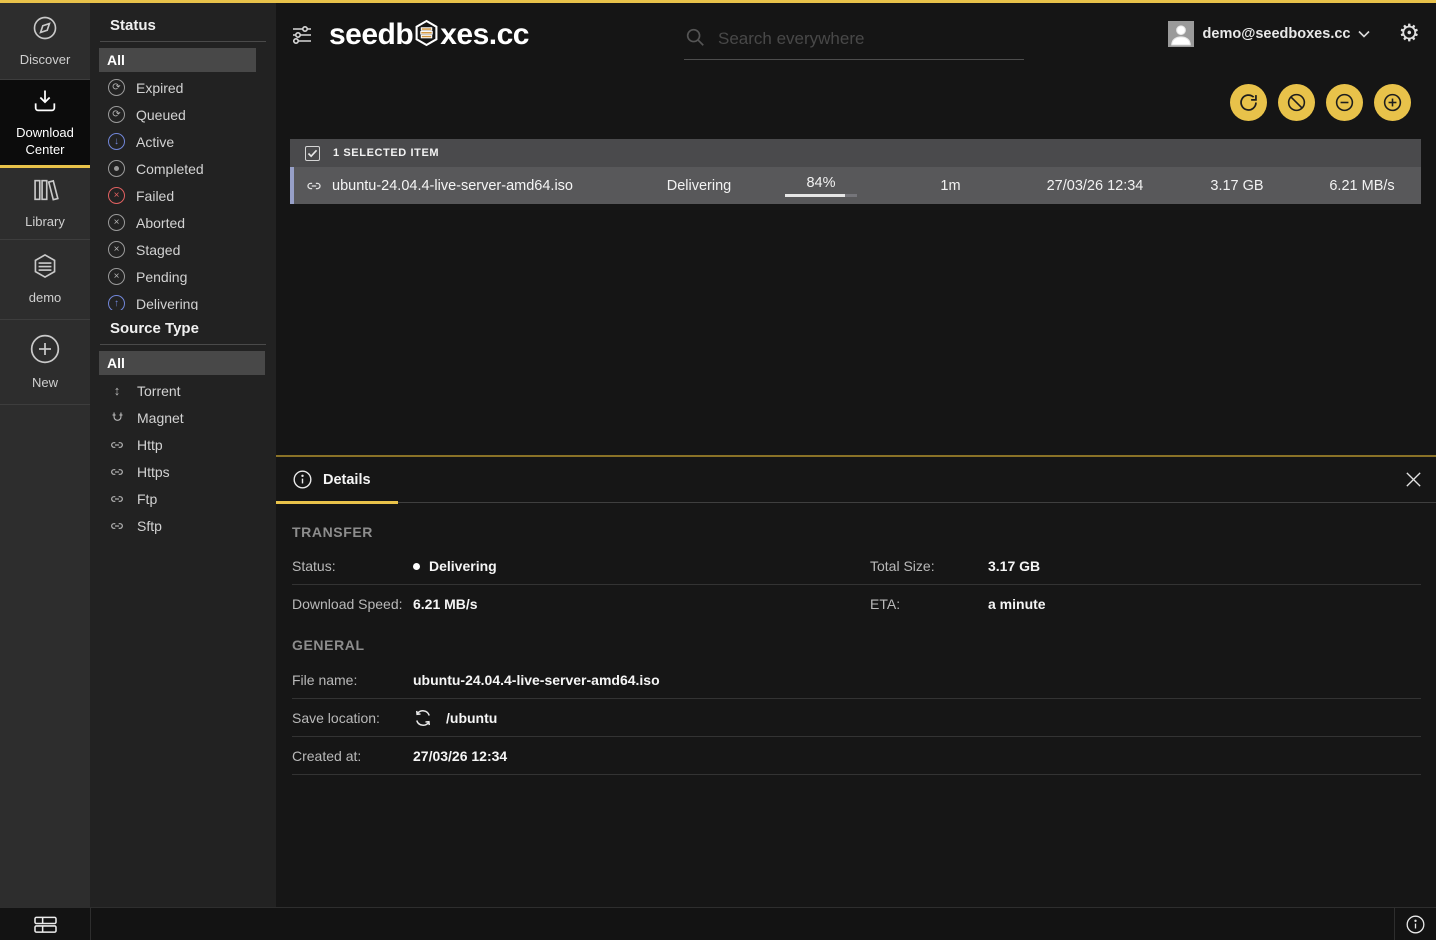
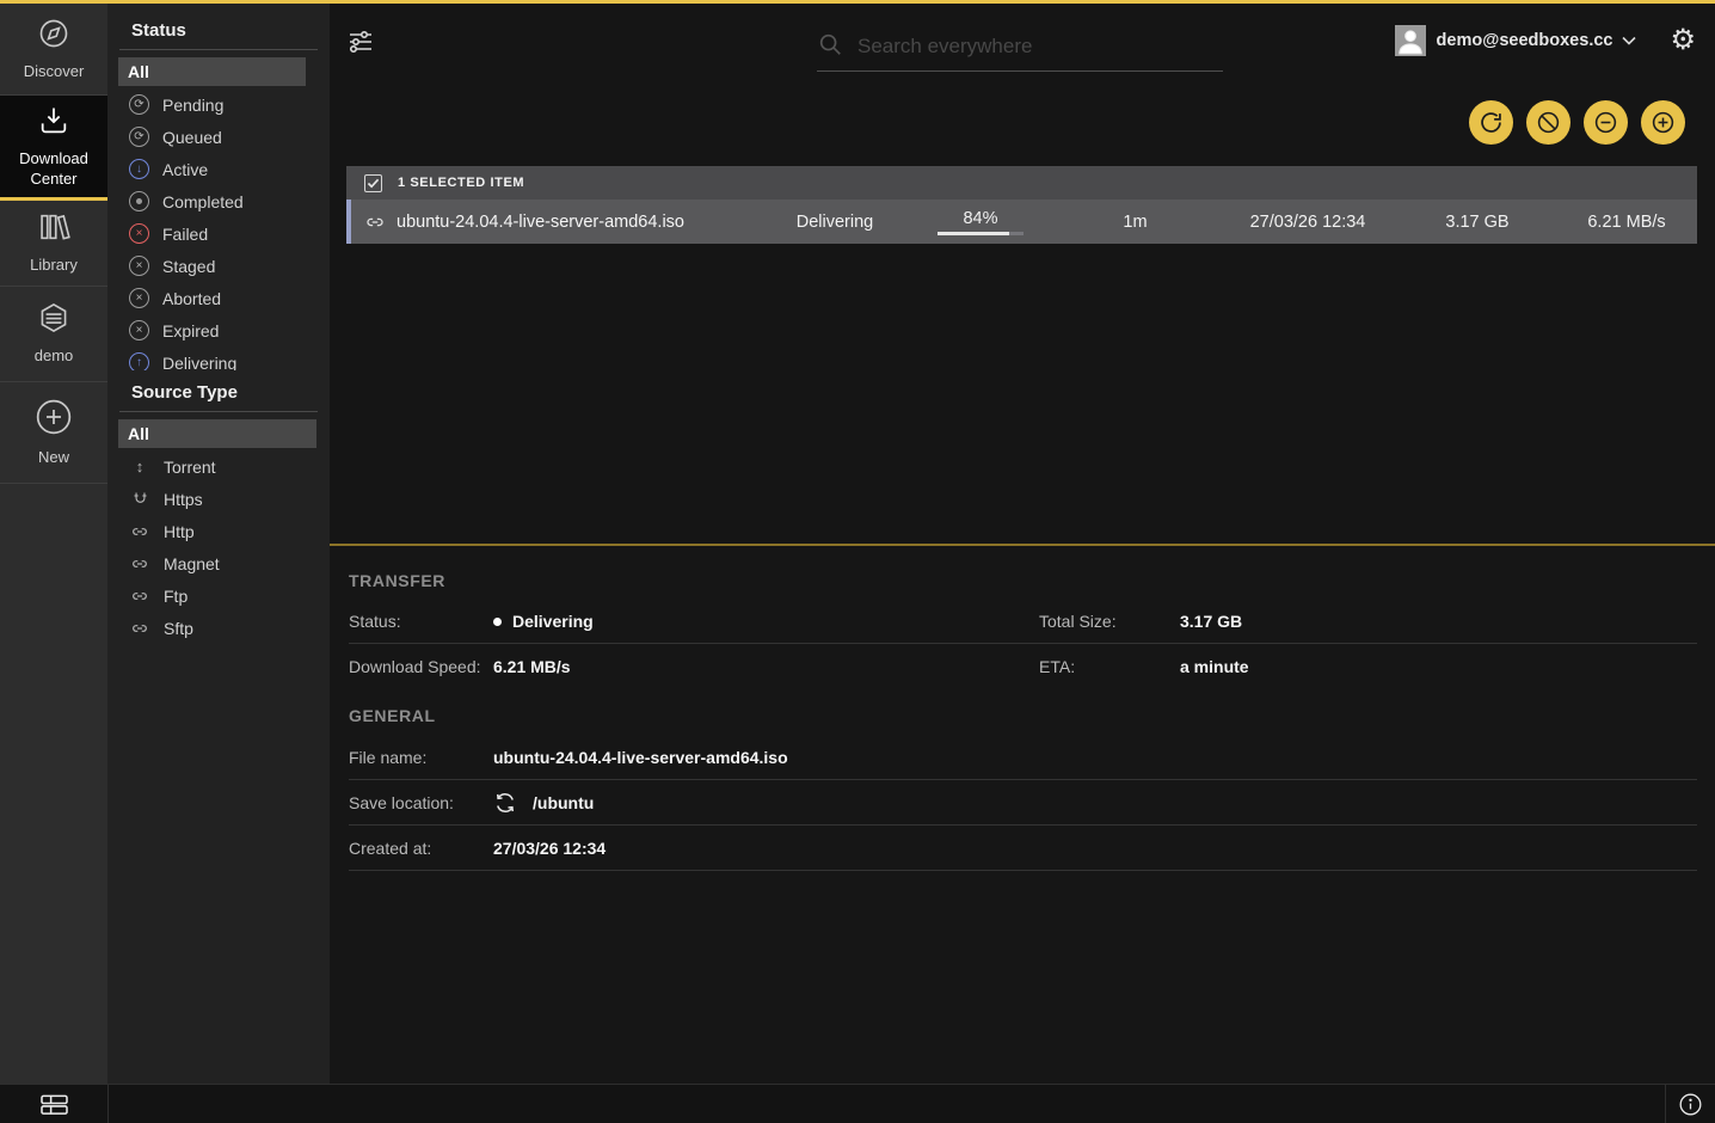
  Discover
  Download Center
  Library
  demo
  New
  Status
  All
  ⟳
- Expired
+ Pending
  ⟳
  Queued
  ↓
  Active
  Completed
  ×
  Failed
  ×
- Aborted
+ Staged
  ×
- Staged
+ Aborted
  ×
- Pending
+ Expired
  ↑
  Delivering
  Source Type
  All
  ↕
  Torrent
- Magnet
+ Https
  Http
- Https
+ Magnet
  Ftp
  Sftp
- seedb
- xes.cc
  Search everywhere
  demo@seedboxes.cc
  ⚙
  1 SELECTED ITEM
  ubuntu-24.04.4-live-server-amd64.iso
  Delivering
  84%
  1m
  27/03/26 12:34
  3.17 GB
  6.21 MB/s
- Details
  TRANSFER
  Status:
  Delivering
  Download Speed:
  6.21 MB/s
  Total Size:
  3.17 GB
  ETA:
  a minute
  GENERAL
  File name:
  ubuntu-24.04.4-live-server-amd64.iso
  Save location:
  /ubuntu
  Created at:
  27/03/26 12:34
